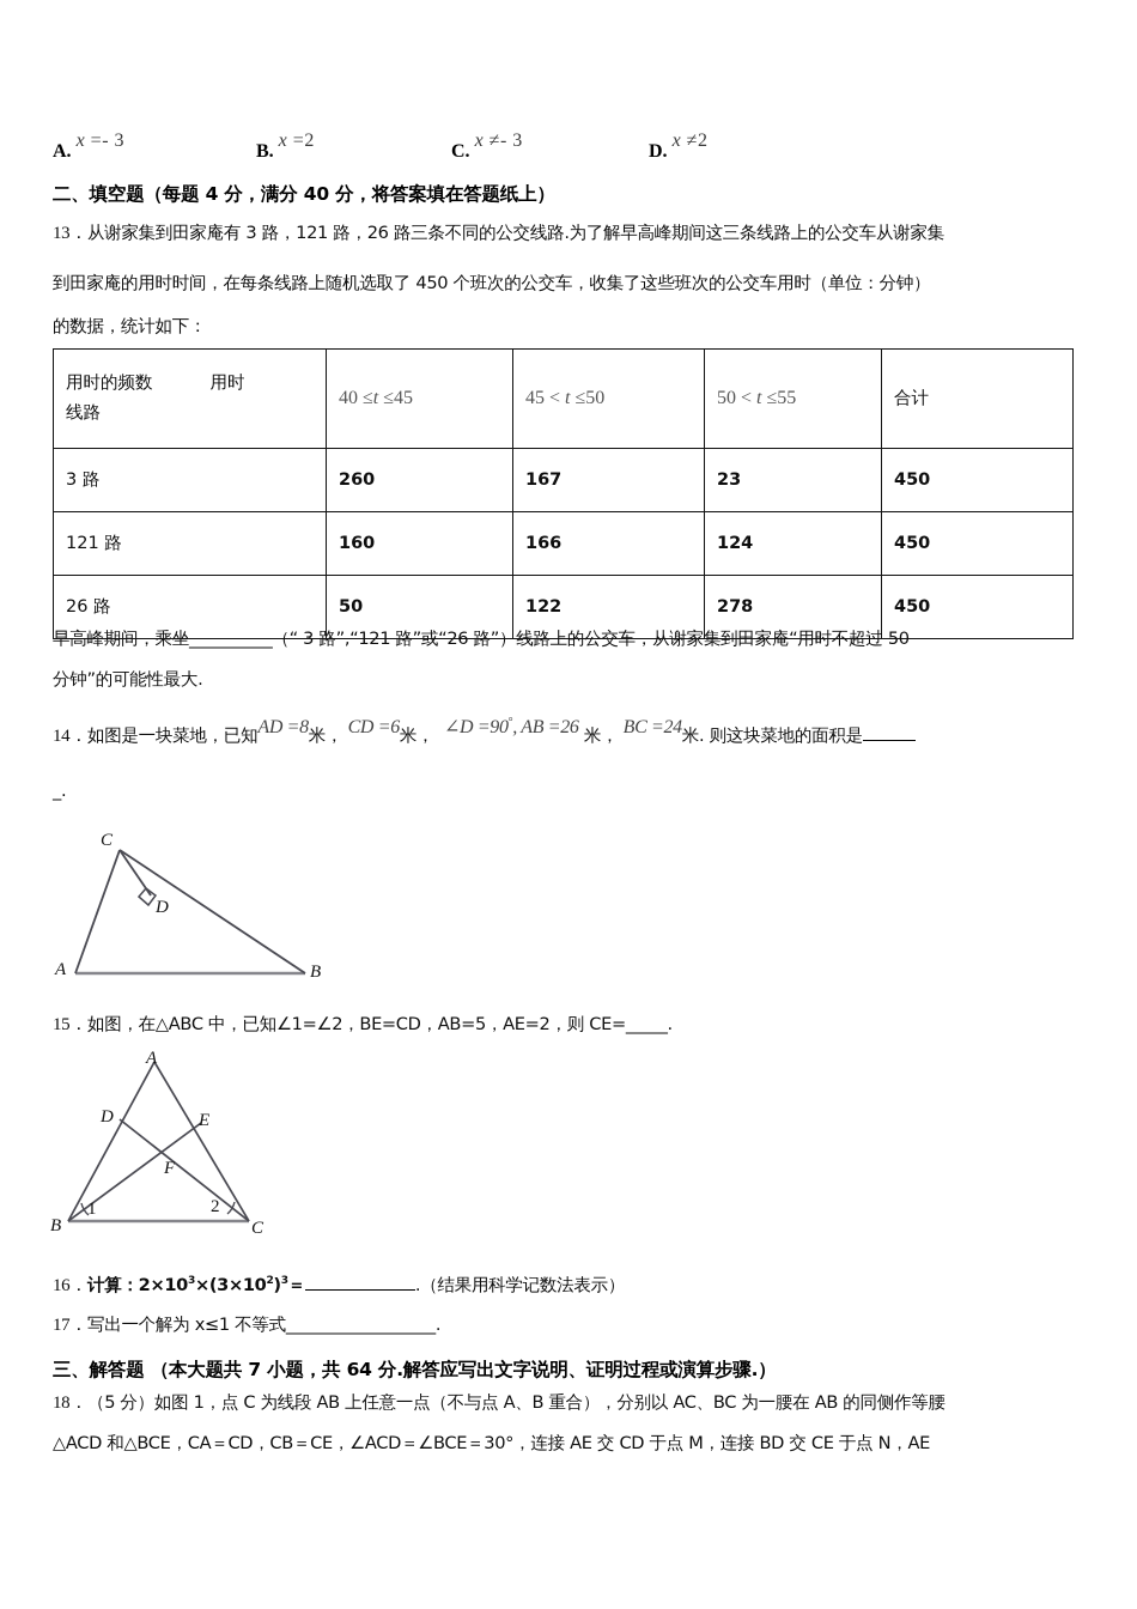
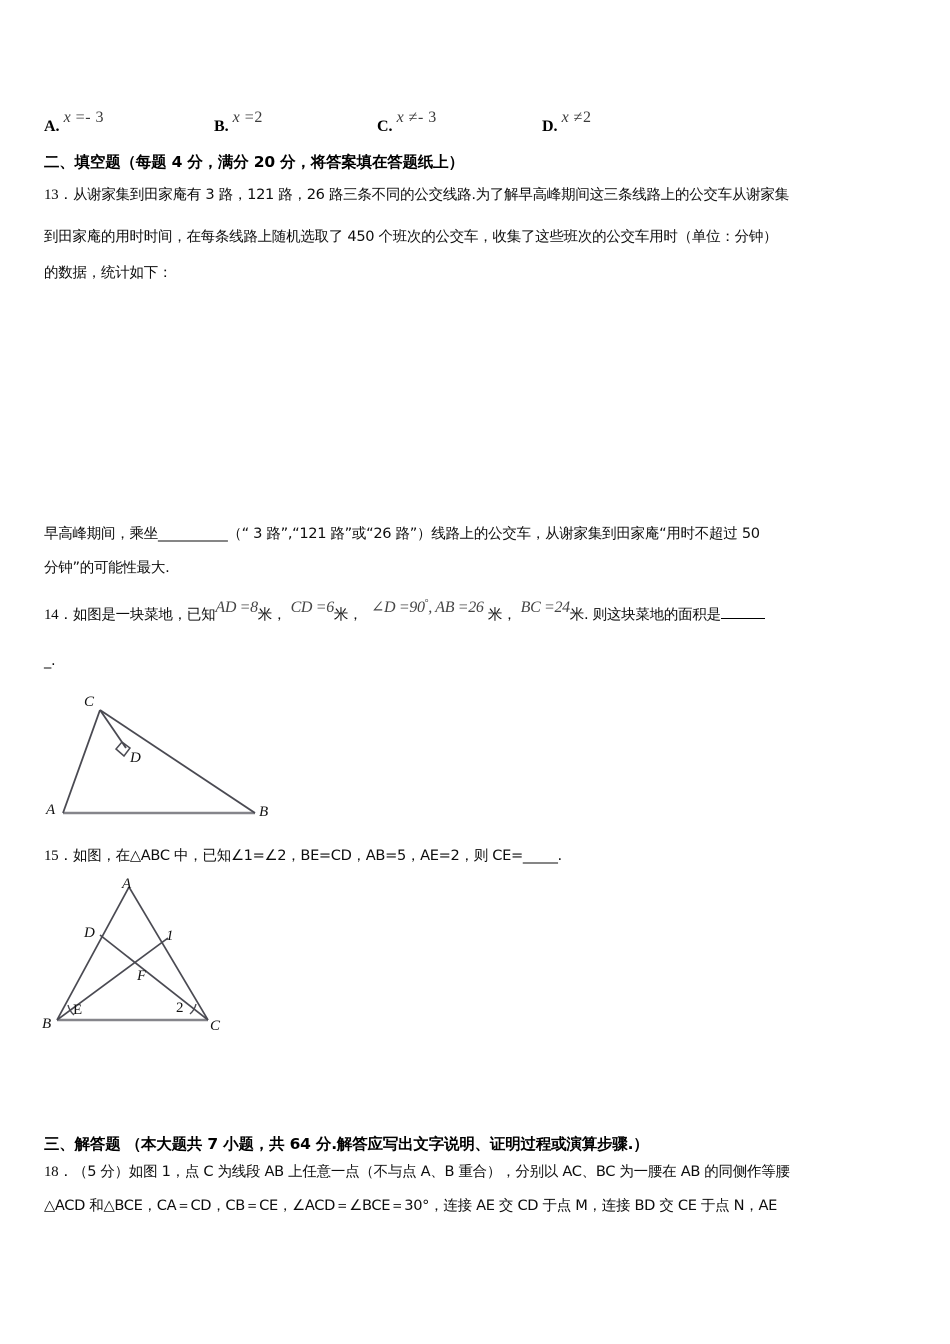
  A.x =- 3
  B.x =2
  C.x ≠- 3
  D.x ≠2
- 二、填空题（每题 4 分，满分 40 分，将答案填在答题纸上）
+ 二、填空题（每题 4 分，满分 20 分，将答案填在答题纸上）
  13．从谢家集到田家庵有 3 路，121 路，26 路三条不同的公交线路.为了解早高峰期间这三条线路上的公交车从谢家集
  到田家庵的用时时间，在每条线路上随机选取了 450 个班次的公交车，收集了这些班次的公交车用时（单位：分钟）
  的数据，统计如下：
- 用时的频数 用时 线路	40 ≤t ≤45	45 < t ≤50	50 < t ≤55	合计
- 3 路	260	167	23	450
- 121 路	160	166	124	450
- 26 路	50	122	278	450
  早高峰期间，乘坐__________（“ 3 路”,“121 路”或“26 路”）线路上的公交车，从谢家集到田家庵“用时不超过 50
  分钟”的可能性最大.
  14．如图是一块菜地，已知AD =8米， CD =6米， ∠D =90°, AB =26 米， BC =24米. 则这块菜地的面积是
  _.
  C
  D
  A
  B
  15．如图，在△ABC 中，已知∠1=∠2，BE=CD，AB=5，AE=2，则 CE=_____.
  A
  D
- E
+ 1
  F
- 1
+ E
  2
  B
  C
- 16．计算：2×103×(3×102)3＝ .（结果用科学记数法表示）
- 17．写出一个解为 x≤1 不等式__________________.
  三、解答题 （本大题共 7 小题，共 64 分.解答应写出文字说明、证明过程或演算步骤.）
  18．（5 分）如图 1，点 C 为线段 AB 上任意一点（不与点 A、B 重合），分别以 AC、BC 为一腰在 AB 的同侧作等腰
  △ACD 和△BCE，CA＝CD，CB＝CE，∠ACD＝∠BCE＝30°，连接 AE 交 CD 于点 M，连接 BD 交 CE 于点 N，AE
